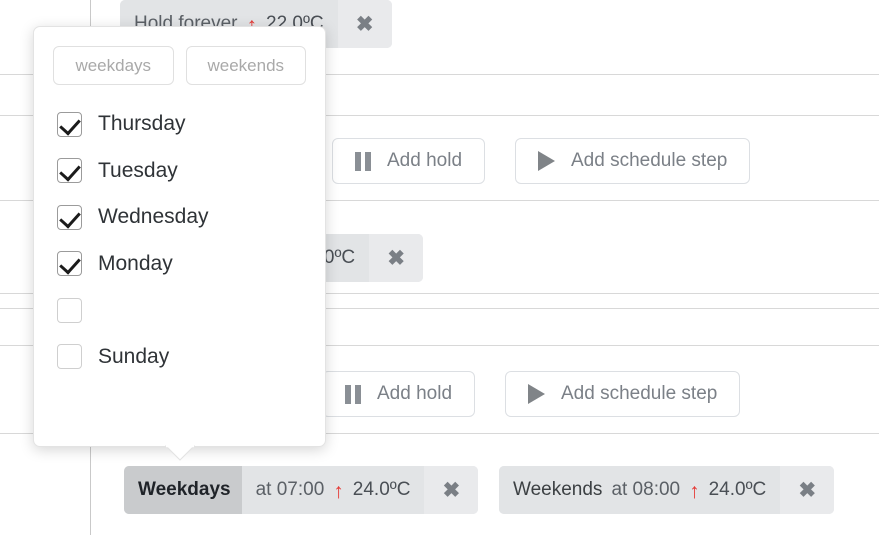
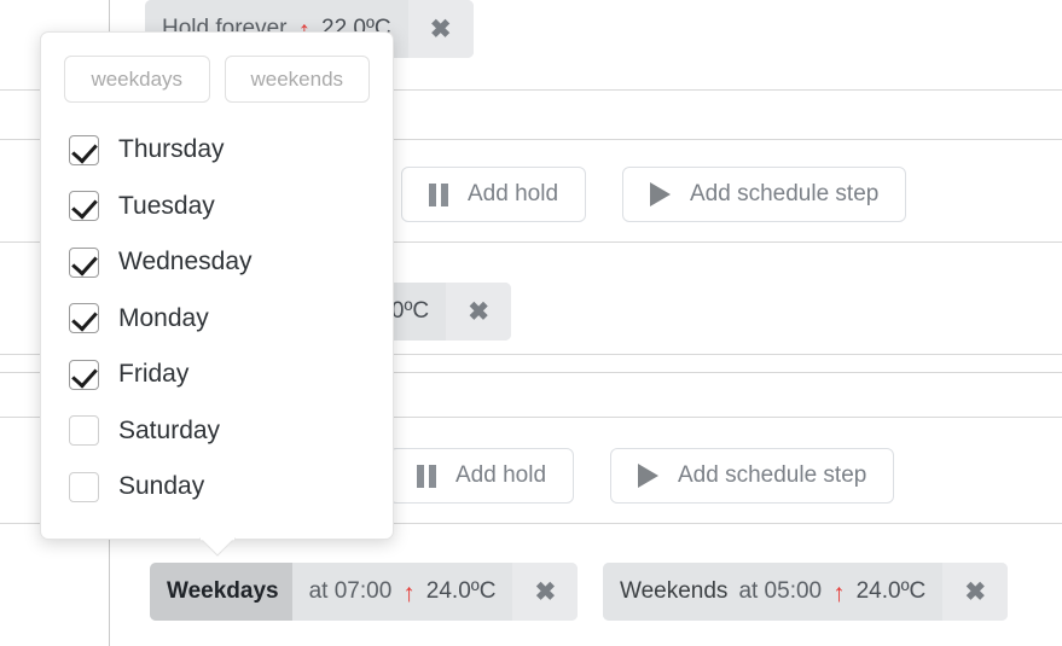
  Hold forever
  ↑
  22.0ºC
  ✖
  Add hold
  Add schedule step
  ✖
  Add hold
  Add schedule step
  Weekdays
  at 07:00
  ↑
  24.0ºC
  ✖
  Weekends
- at 08:00
+ at 05:00
  ↑
  24.0ºC
  ✖
  weekdays
  weekends
  Thursday
  Tuesday
  Wednesday
  Monday
+ Friday
+ Saturday
  Sunday
